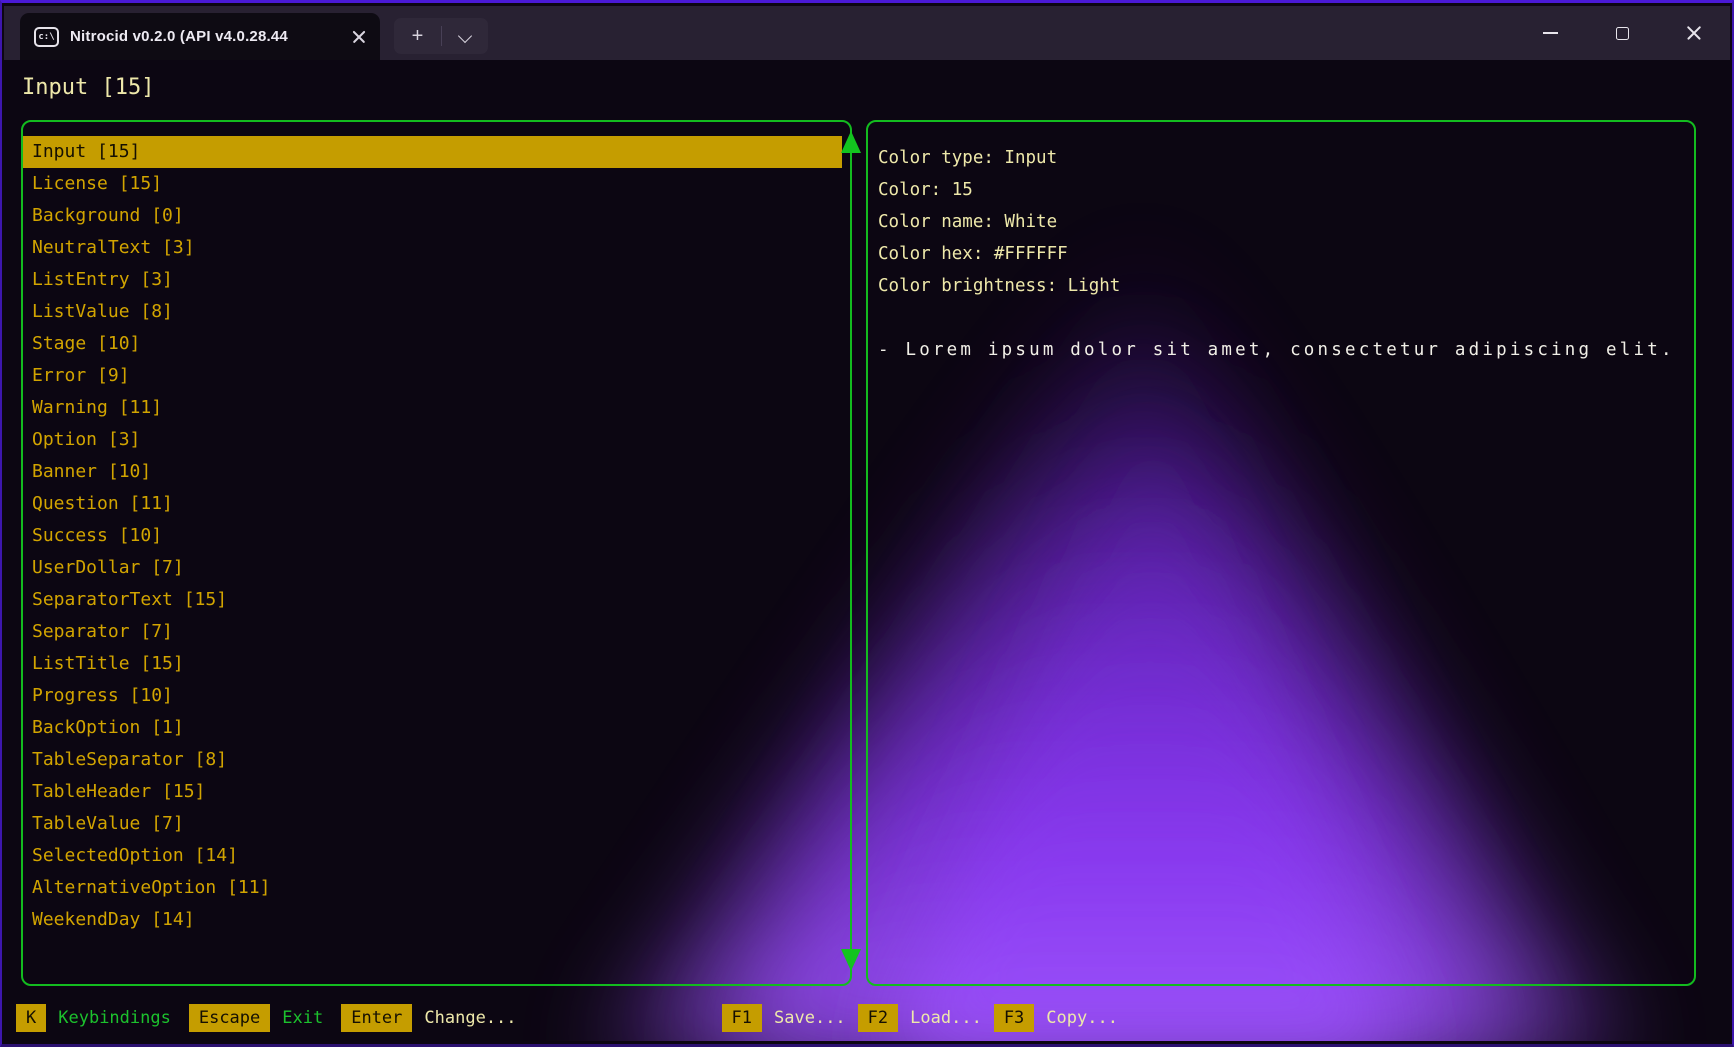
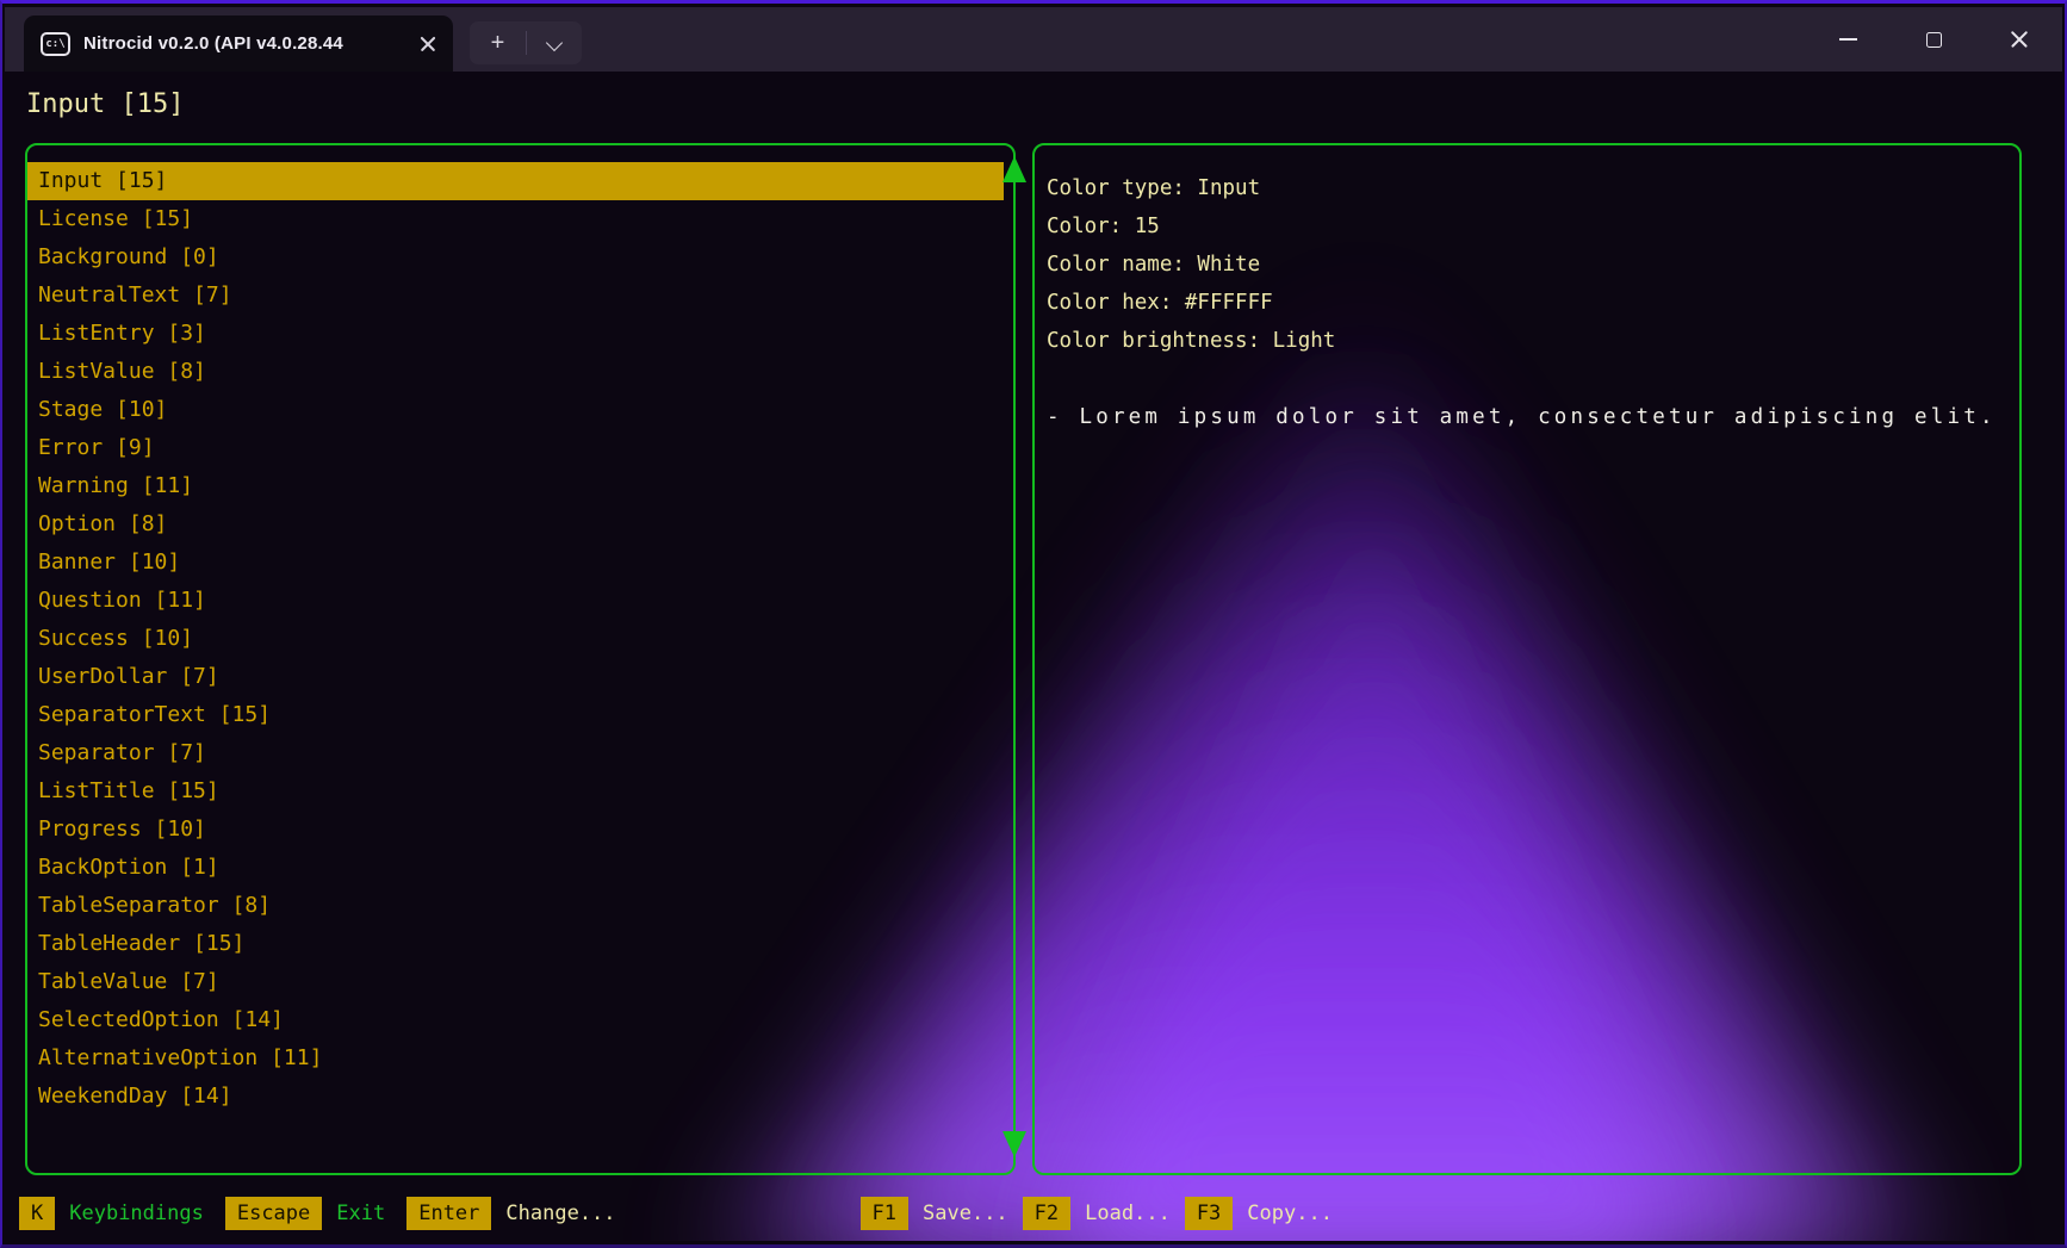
  c:\
  Nitrocid v0.2.0 (API v4.0.28.44
  +
  Input [15]
  Input [15]
  License [15]
  Background [0]
- NeutralText [3]
+ NeutralText [7]
  ListEntry [3]
  ListValue [8]
  Stage [10]
  Error [9]
  Warning [11]
- Option [3]
+ Option [8]
  Banner [10]
  Question [11]
  Success [10]
  UserDollar [7]
  SeparatorText [15]
  Separator [7]
  ListTitle [15]
  Progress [10]
  BackOption [1]
  TableSeparator [8]
  TableHeader [15]
  TableValue [7]
  SelectedOption [14]
  AlternativeOption [11]
  WeekendDay [14]
  Color type: Input
  Color: 15
  Color name: White
  Color hex: #FFFFFF
  Color brightness: Light
  - Lorem ipsum dolor sit amet, consectetur adipiscing elit.
  K
  Keybindings
  Escape
  Exit
  Enter
  Change...
  F1
  Save...
  F2
  Load...
  F3
  Copy...
